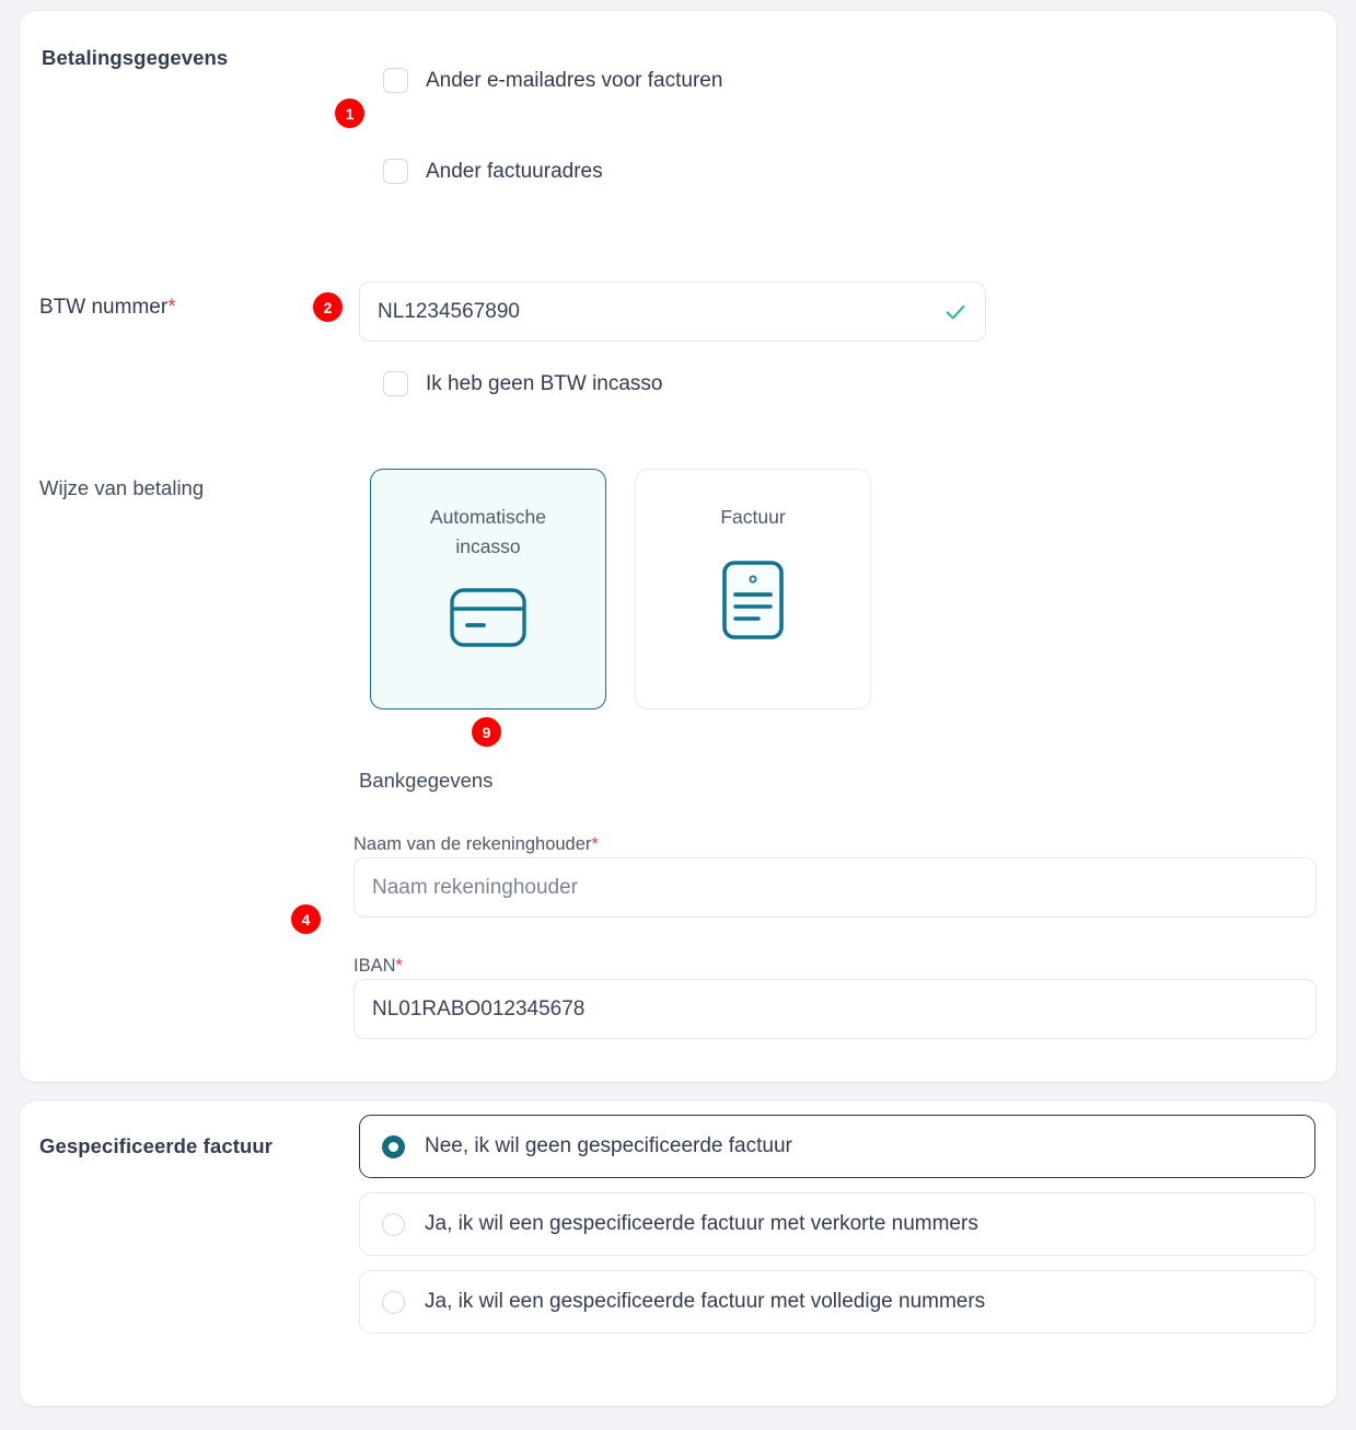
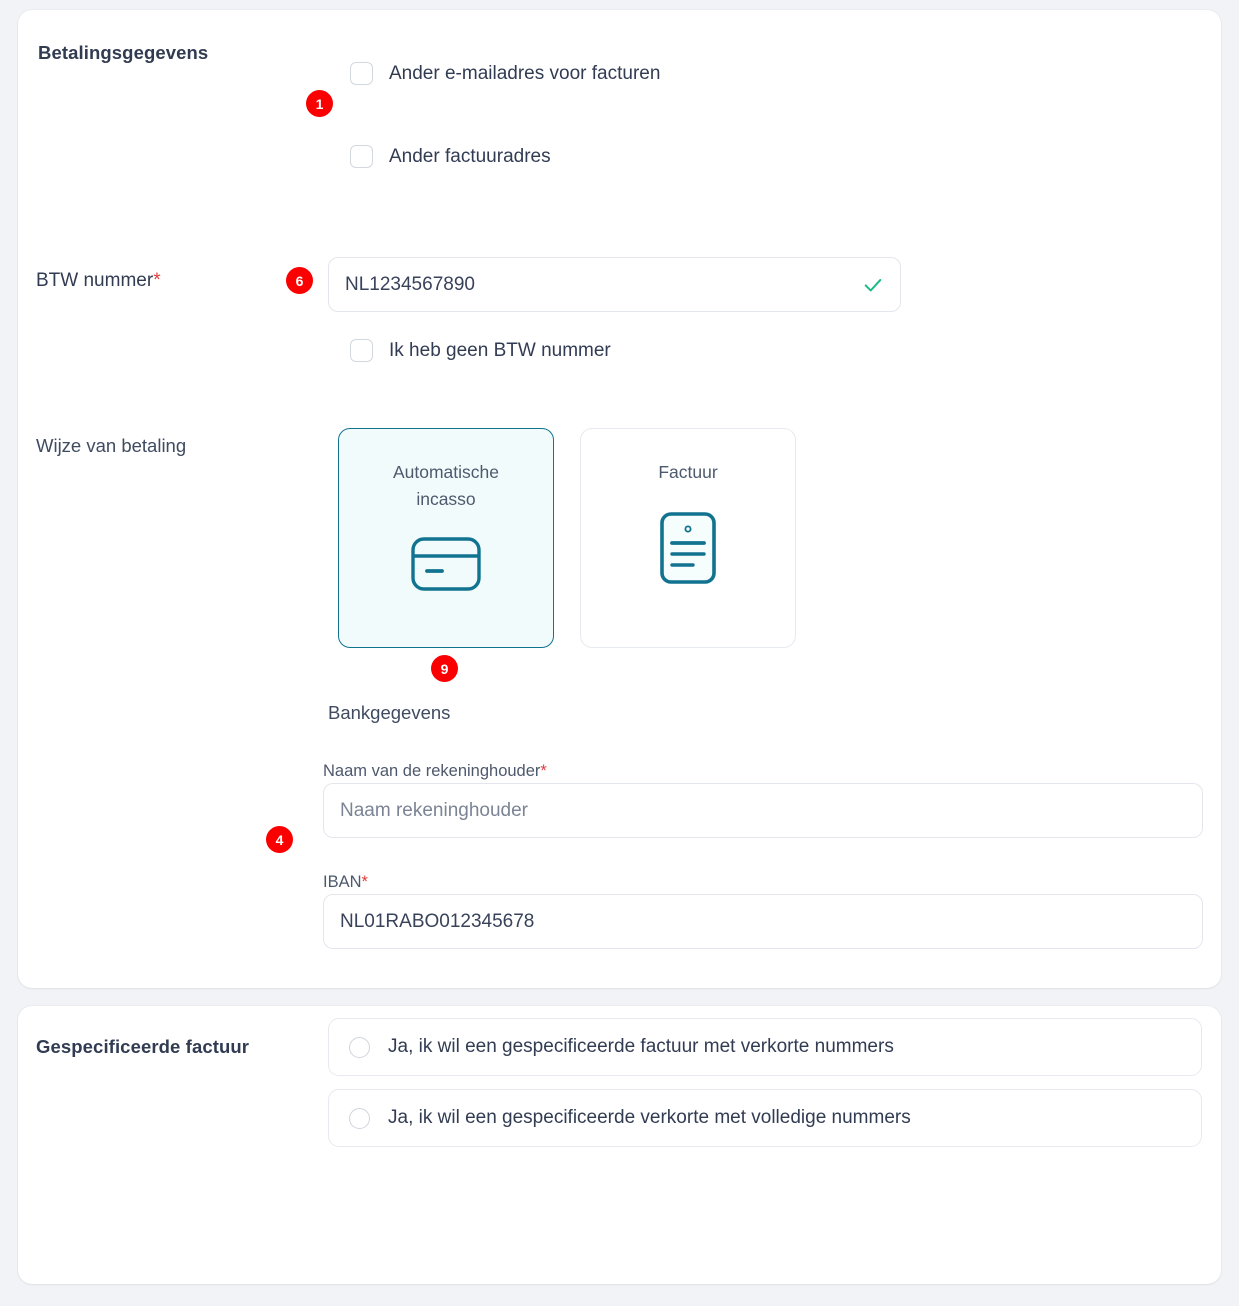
  Betalingsgegevens
  Ander e-mailadres voor facturen
  Ander factuuradres
  BTW nummer*
  NL1234567890
- Ik heb geen BTW incasso
+ Ik heb geen BTW nummer
  Wijze van betaling
  Automatische incasso
  Factuur
  Bankgegevens
  Naam van de rekeninghouder*
  Naam rekeninghouder
  IBAN*
  NL01RABO012345678
  1
- 2
+ 6
  9
  4
  Gespecificeerde factuur
- Nee, ik wil geen gespecificeerde factuur
  Ja, ik wil een gespecificeerde factuur met verkorte nummers
- Ja, ik wil een gespecificeerde factuur met volledige nummers
+ Ja, ik wil een gespecificeerde verkorte met volledige nummers
